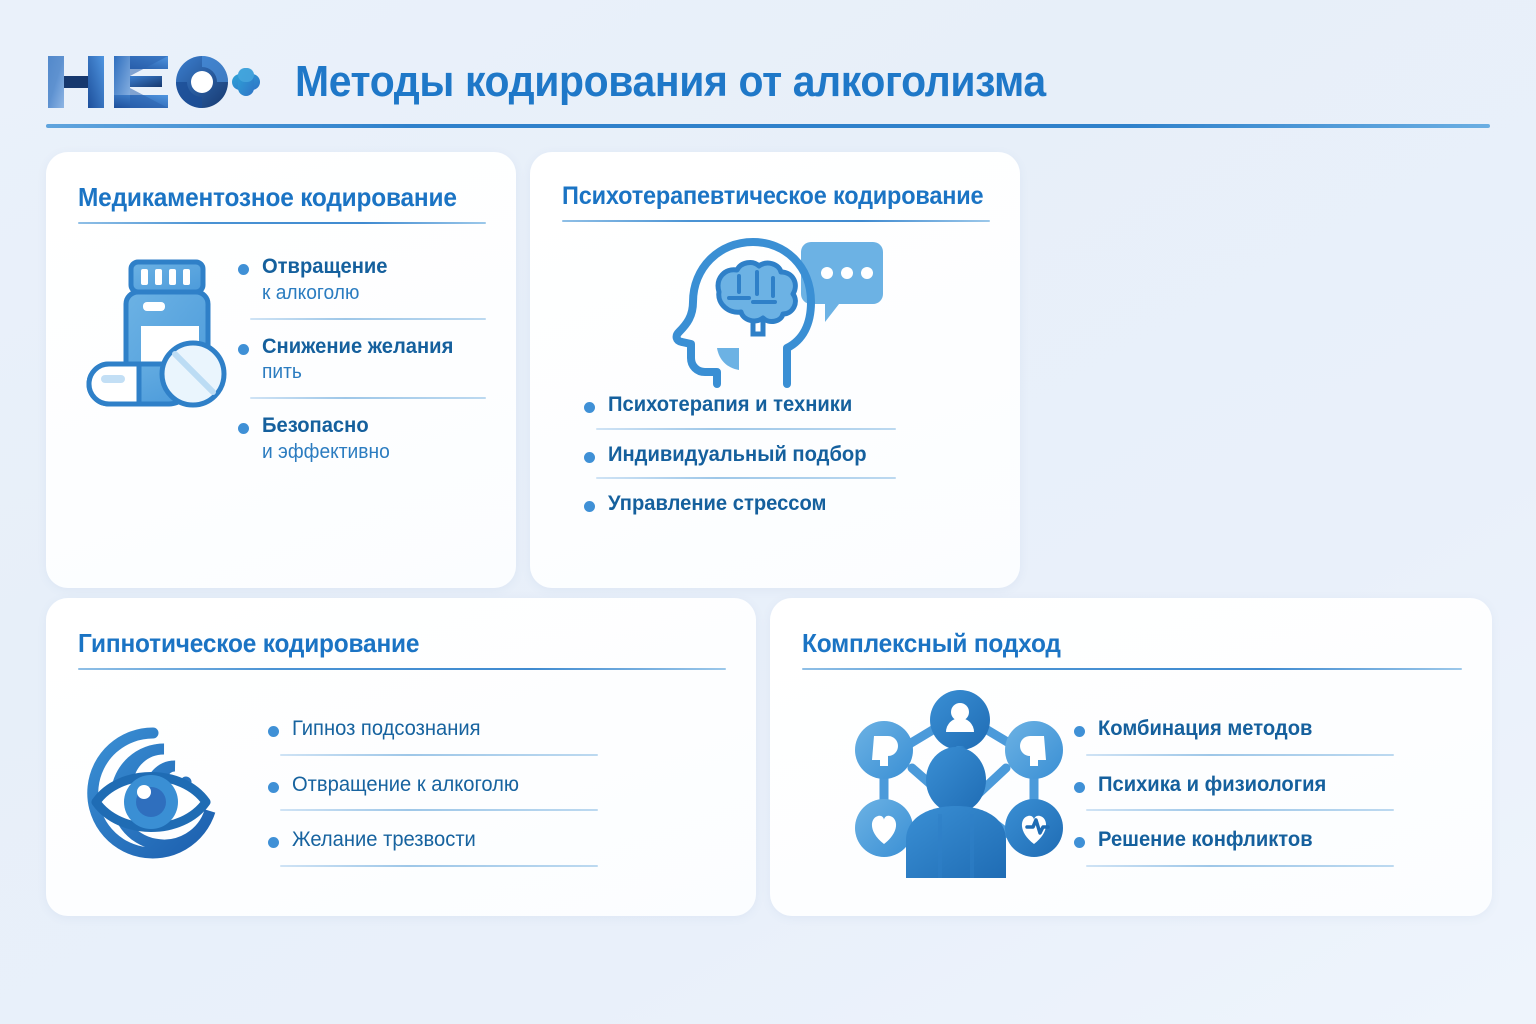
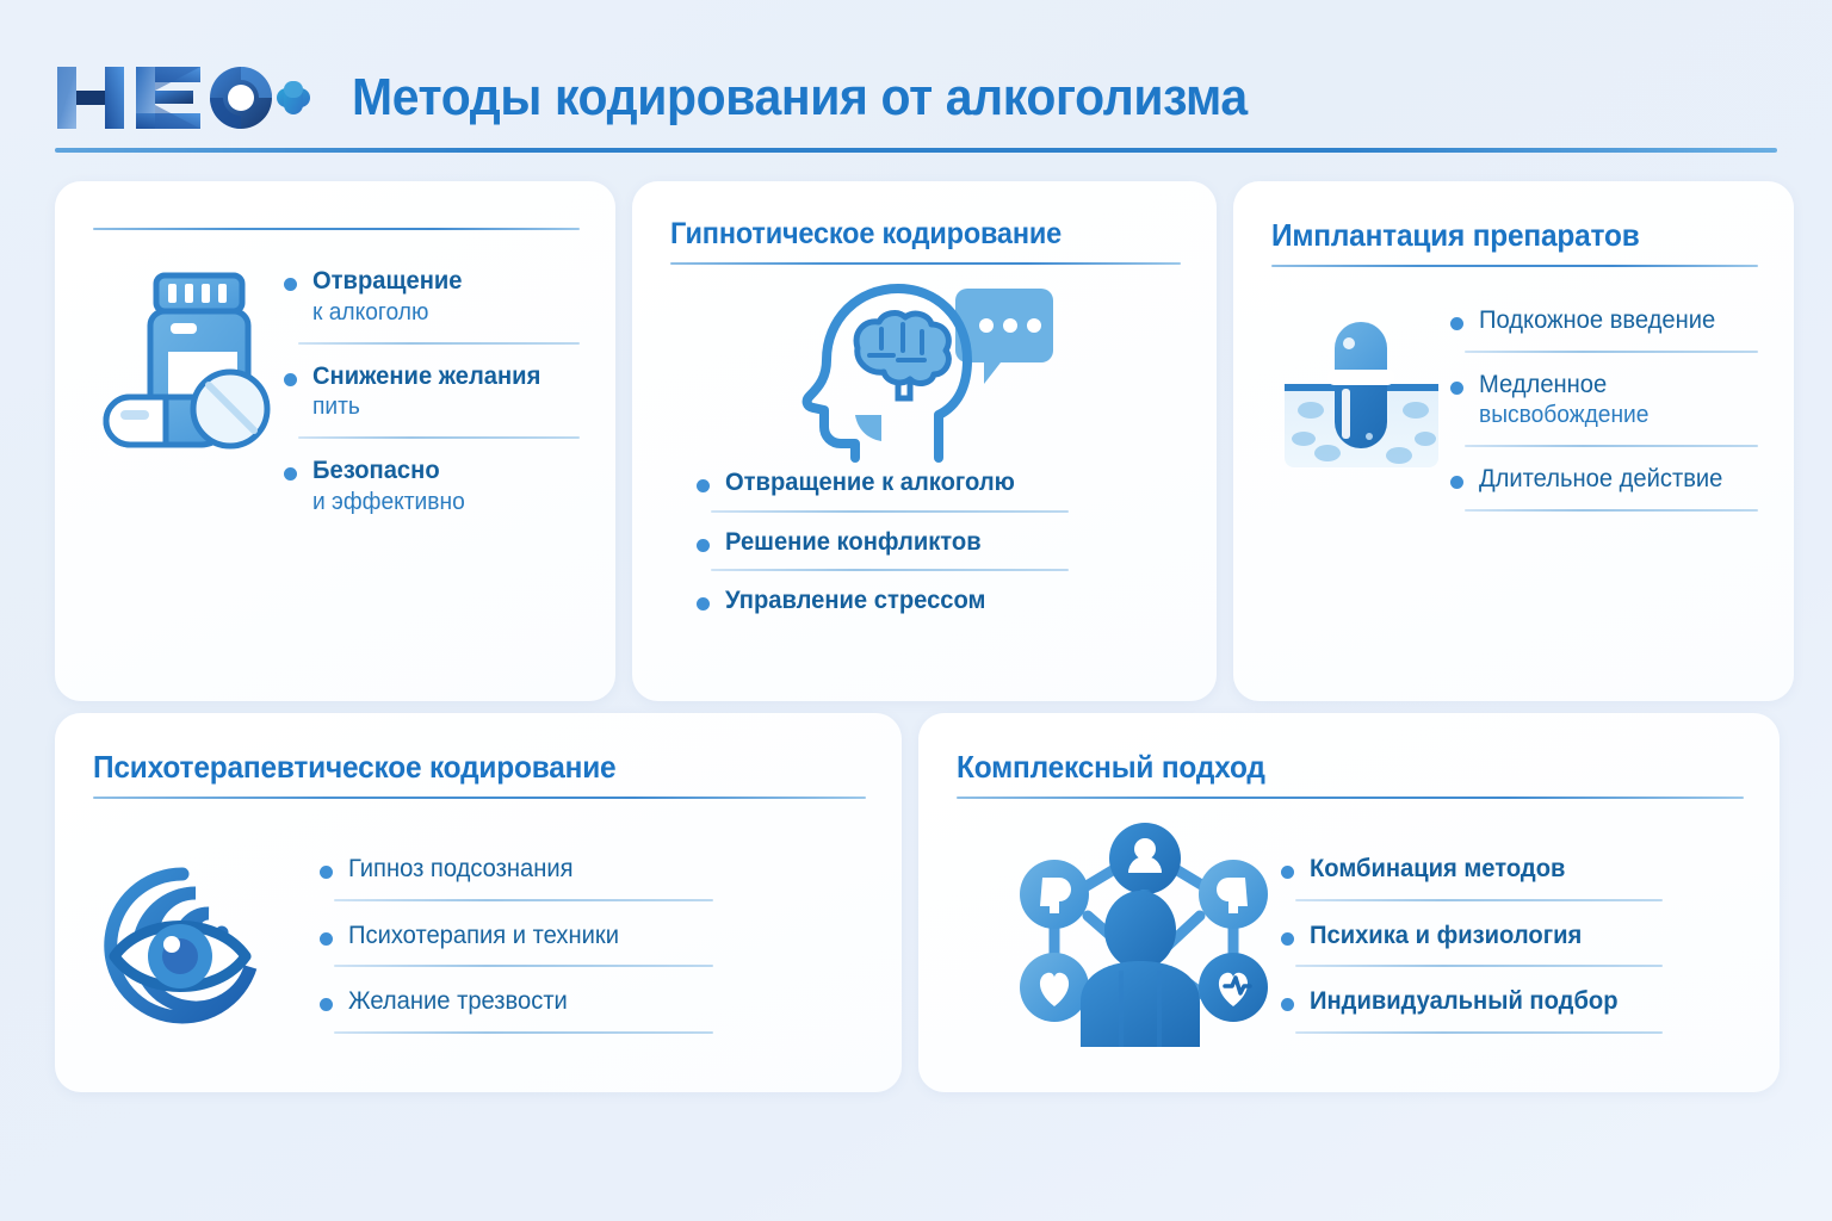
  Методы кодирования от алкоголизма
- Медикаментозное кодирование
  Отвращение
  к алкоголю
  Снижение желания
  пить
  Безопасно
  и эффективно
- Психотерапевтическое кодирование
+ Гипнотическое кодирование
- Психотерапия и техники
+ Отвращение к алкоголю
- Индивидуальный подбор
+ Решение конфликтов
  Управление стрессом
+ Имплантация препаратов
+ Подкожное введение
+ Медленное
+ высвобождение
+ Длительное действие
- Гипнотическое кодирование
+ Психотерапевтическое кодирование
  Гипноз подсознания
- Отвращение к алкоголю
+ Психотерапия и техники
  Желание трезвости
  Комплексный подход
  Комбинация методов
  Психика и физиология
- Решение конфликтов
+ Индивидуальный подбор
